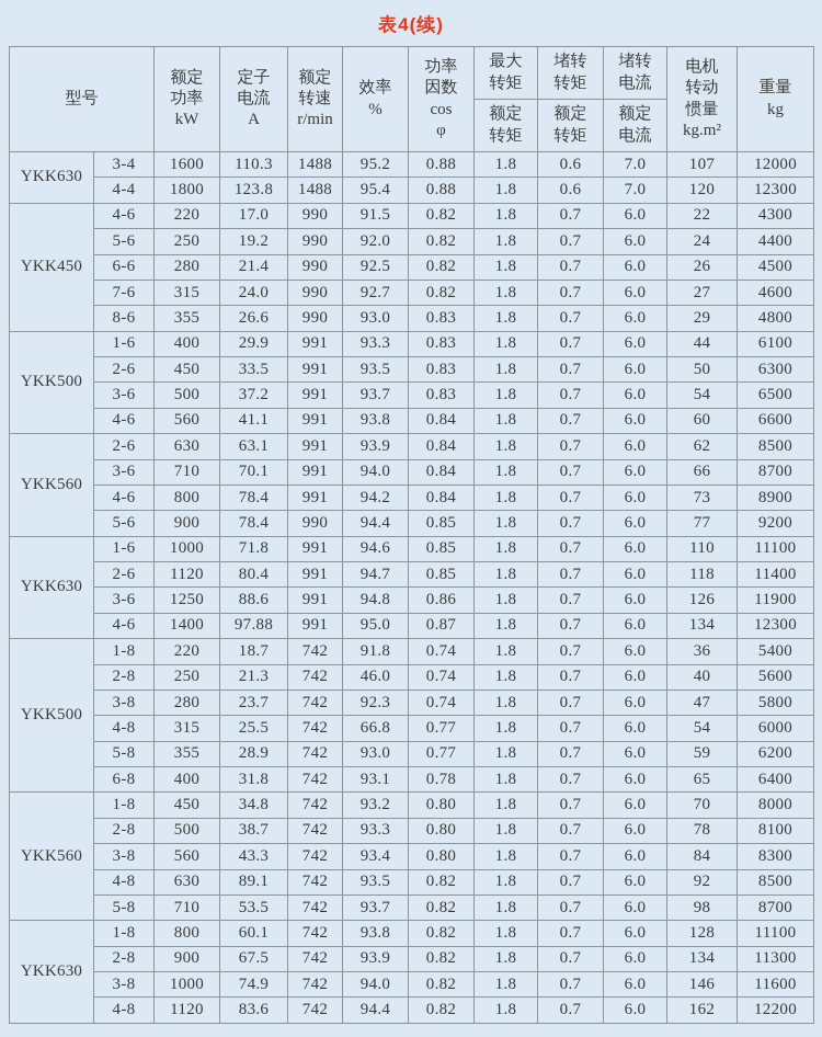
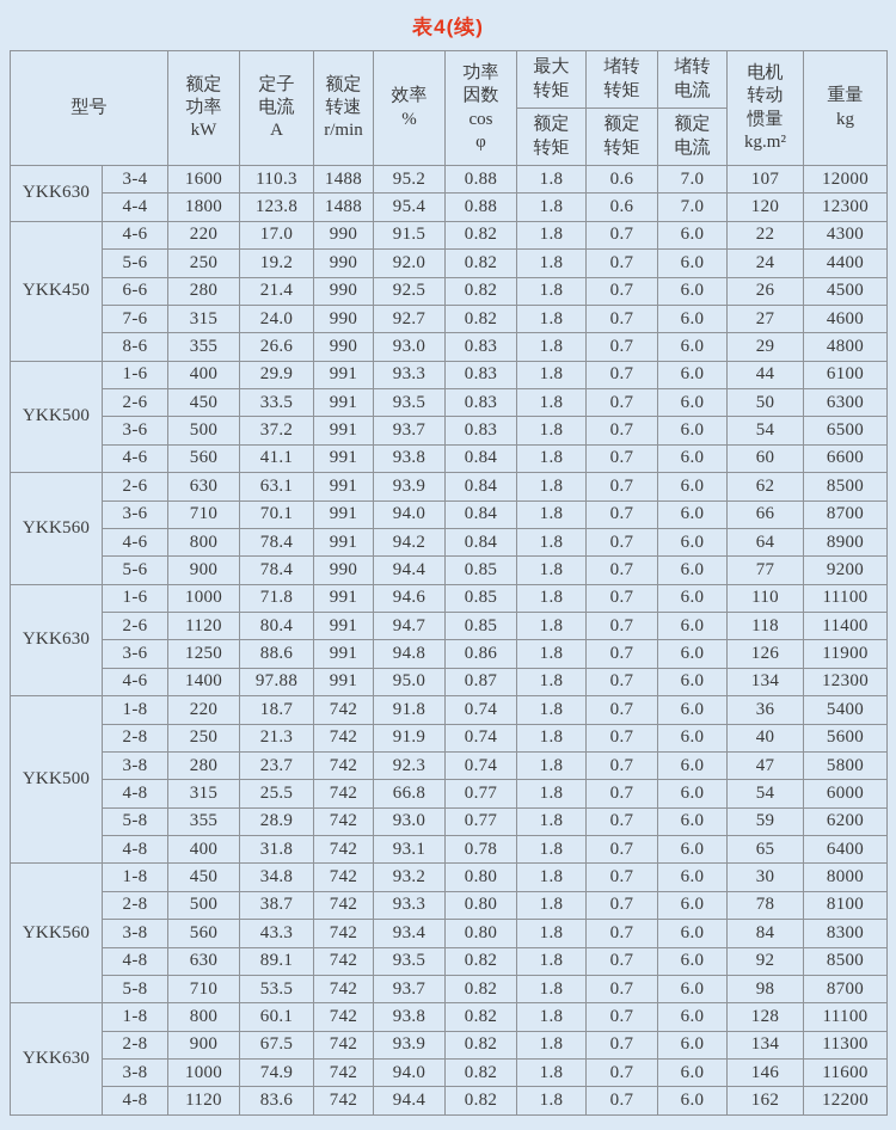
  表4(续)
  型号	额定 功率 kW	定子 电流 A	额定 转速 r/min	效率 %	功率 因数 cos φ	最大 转矩额定 转矩	堵转 转矩额定 转矩	堵转 电流额定 电流	电机 转动 惯量 kg.m²	重量 kg
  YKK630	3-4	1600	110.3	1488	95.2	0.88	1.8	0.6	7.0	107	12000
  4-4	1800	123.8	1488	95.4	0.88	1.8	0.6	7.0	120	12300
  YKK450	4-6	220	17.0	990	91.5	0.82	1.8	0.7	6.0	22	4300
  5-6	250	19.2	990	92.0	0.82	1.8	0.7	6.0	24	4400
  6-6	280	21.4	990	92.5	0.82	1.8	0.7	6.0	26	4500
  7-6	315	24.0	990	92.7	0.82	1.8	0.7	6.0	27	4600
  8-6	355	26.6	990	93.0	0.83	1.8	0.7	6.0	29	4800
  YKK500	1-6	400	29.9	991	93.3	0.83	1.8	0.7	6.0	44	6100
  2-6	450	33.5	991	93.5	0.83	1.8	0.7	6.0	50	6300
  3-6	500	37.2	991	93.7	0.83	1.8	0.7	6.0	54	6500
  4-6	560	41.1	991	93.8	0.84	1.8	0.7	6.0	60	6600
  YKK560	2-6	630	63.1	991	93.9	0.84	1.8	0.7	6.0	62	8500
  3-6	710	70.1	991	94.0	0.84	1.8	0.7	6.0	66	8700
- 4-6	800	78.4	991	94.2	0.84	1.8	0.7	6.0	73	8900
+ 4-6	800	78.4	991	94.2	0.84	1.8	0.7	6.0	64	8900
  5-6	900	78.4	990	94.4	0.85	1.8	0.7	6.0	77	9200
  YKK630	1-6	1000	71.8	991	94.6	0.85	1.8	0.7	6.0	110	11100
  2-6	1120	80.4	991	94.7	0.85	1.8	0.7	6.0	118	11400
  3-6	1250	88.6	991	94.8	0.86	1.8	0.7	6.0	126	11900
  4-6	1400	97.88	991	95.0	0.87	1.8	0.7	6.0	134	12300
  YKK500	1-8	220	18.7	742	91.8	0.74	1.8	0.7	6.0	36	5400
- 2-8	250	21.3	742	46.0	0.74	1.8	0.7	6.0	40	5600
+ 2-8	250	21.3	742	91.9	0.74	1.8	0.7	6.0	40	5600
  3-8	280	23.7	742	92.3	0.74	1.8	0.7	6.0	47	5800
  4-8	315	25.5	742	66.8	0.77	1.8	0.7	6.0	54	6000
  5-8	355	28.9	742	93.0	0.77	1.8	0.7	6.0	59	6200
- 6-8	400	31.8	742	93.1	0.78	1.8	0.7	6.0	65	6400
+ 4-8	400	31.8	742	93.1	0.78	1.8	0.7	6.0	65	6400
- YKK560	1-8	450	34.8	742	93.2	0.80	1.8	0.7	6.0	70	8000
+ YKK560	1-8	450	34.8	742	93.2	0.80	1.8	0.7	6.0	30	8000
  2-8	500	38.7	742	93.3	0.80	1.8	0.7	6.0	78	8100
  3-8	560	43.3	742	93.4	0.80	1.8	0.7	6.0	84	8300
  4-8	630	89.1	742	93.5	0.82	1.8	0.7	6.0	92	8500
  5-8	710	53.5	742	93.7	0.82	1.8	0.7	6.0	98	8700
  YKK630	1-8	800	60.1	742	93.8	0.82	1.8	0.7	6.0	128	11100
  2-8	900	67.5	742	93.9	0.82	1.8	0.7	6.0	134	11300
  3-8	1000	74.9	742	94.0	0.82	1.8	0.7	6.0	146	11600
  4-8	1120	83.6	742	94.4	0.82	1.8	0.7	6.0	162	12200
